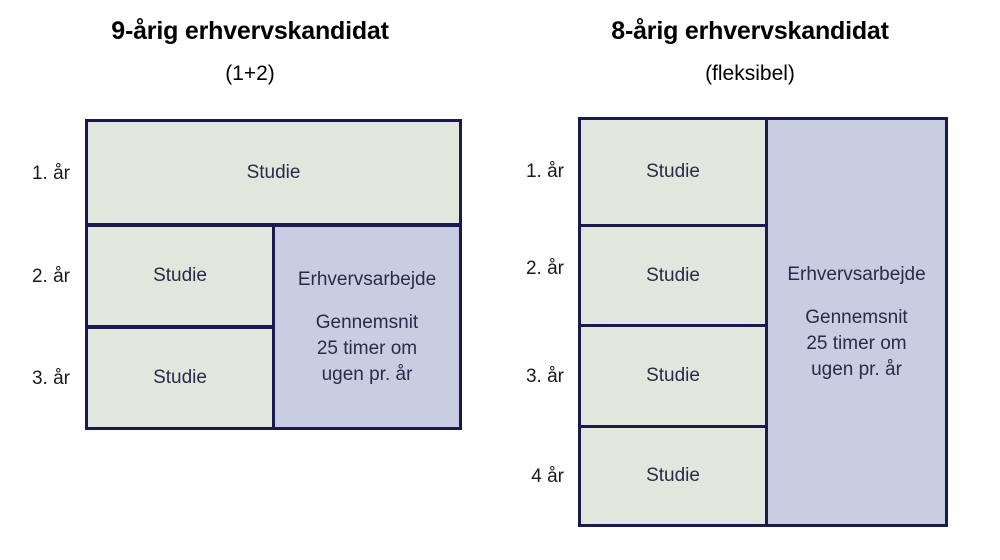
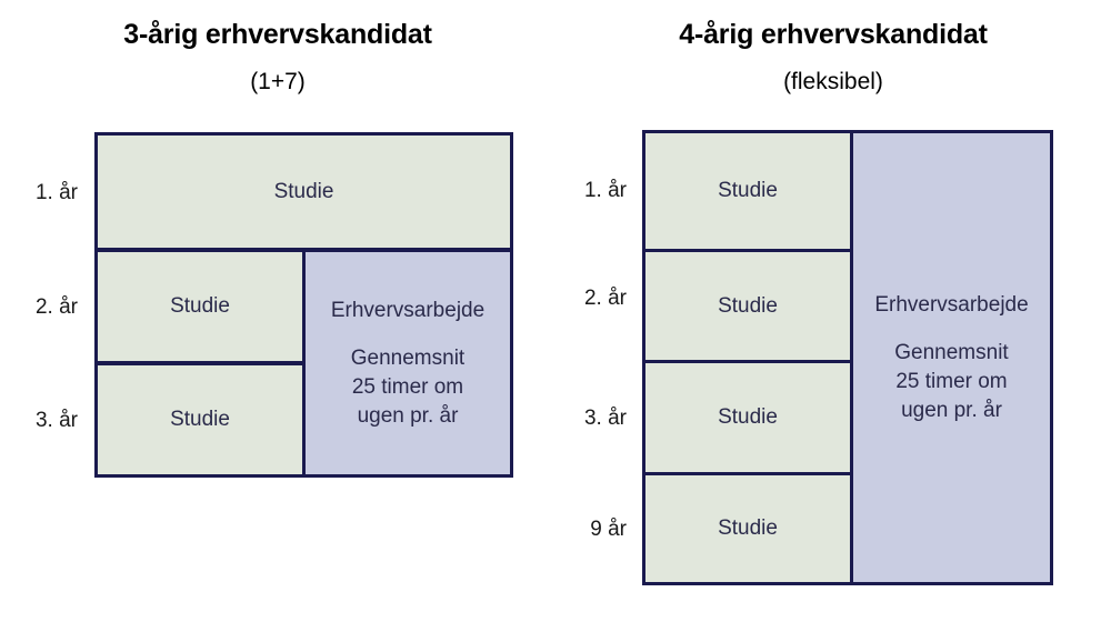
- 9-årig erhvervskandidat
+ 3-årig erhvervskandidat
- (1+2)
+ (1+7)
  1. år
  2. år
  3. år
  Studie
  Studie
  Studie
  Erhvervsarbejde
  Gennemsnit
  25 timer om
  ugen pr. år
- 8-årig erhvervskandidat
+ 4-årig erhvervskandidat
  (fleksibel)
  1. år
  2. år
  3. år
- 4 år
+ 9 år
  Studie
  Studie
  Studie
  Studie
  Erhvervsarbejde
  Gennemsnit
  25 timer om
  ugen pr. år
